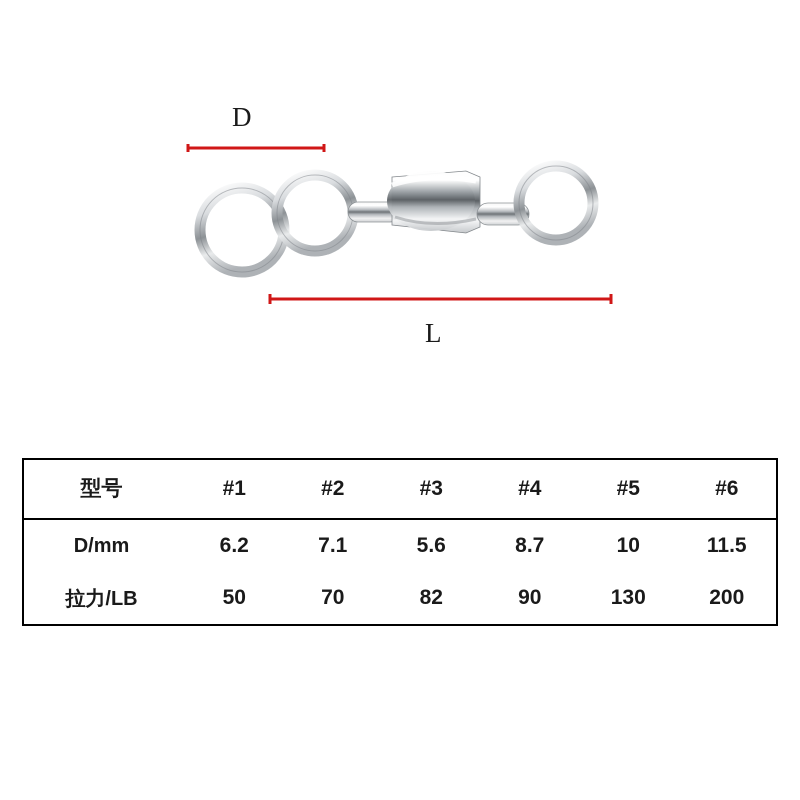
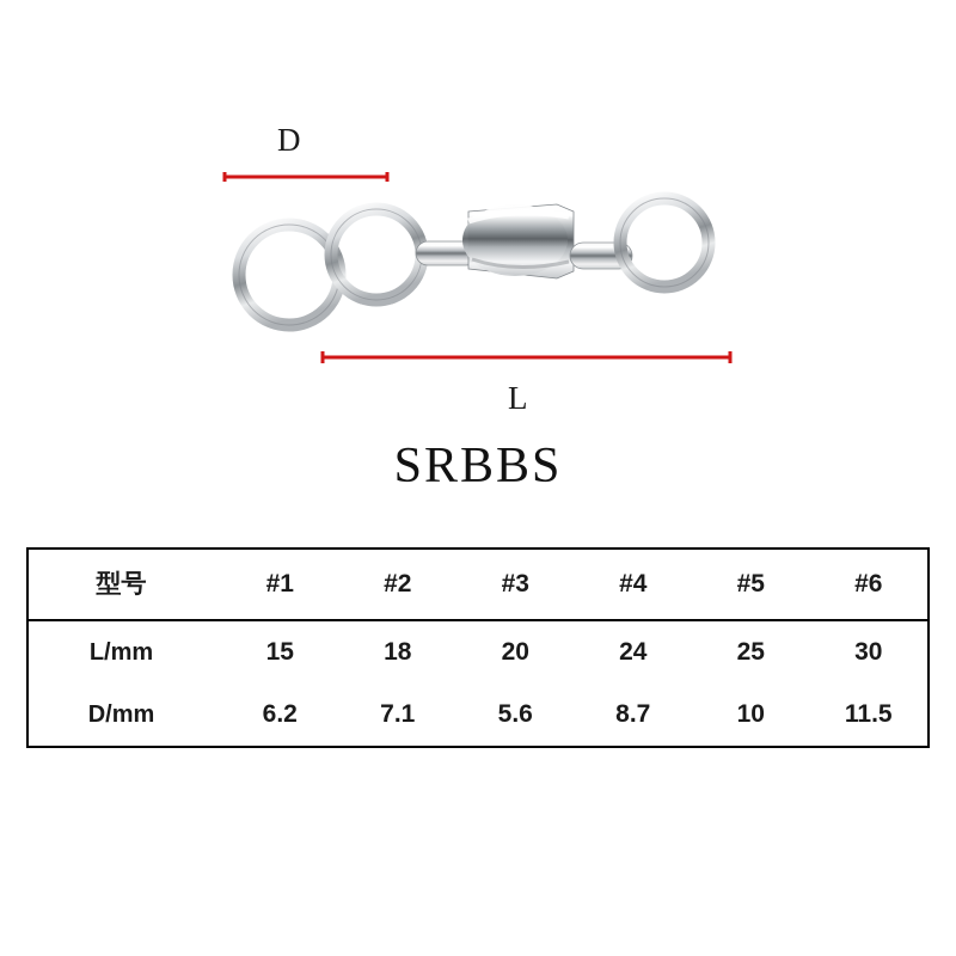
  D
  L
+ SRBBS
  型号	#1	#2	#3	#4	#5	#6
+ L/mm	15	18	20	24	25	30
  D/mm	6.2	7.1	5.6	8.7	10	11.5
- 拉力/LB	50	70	82	90	130	200
